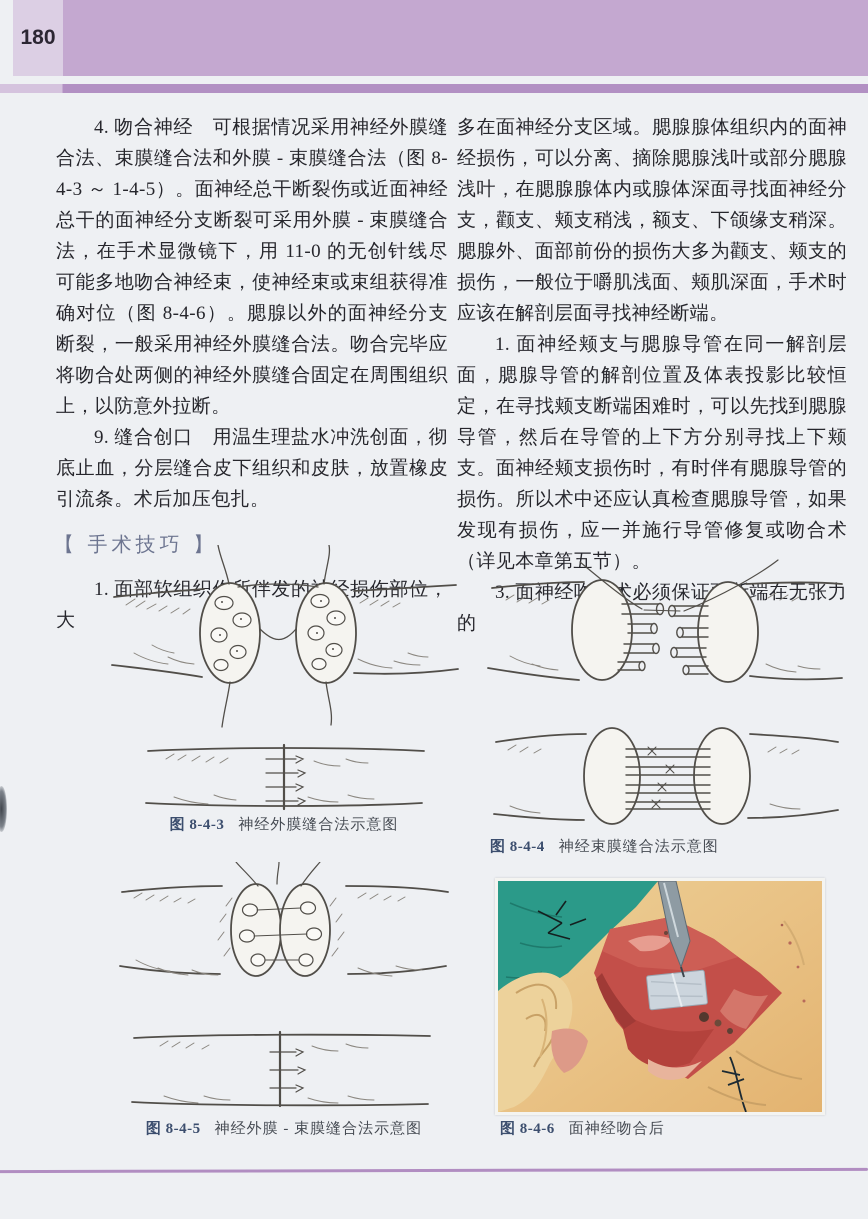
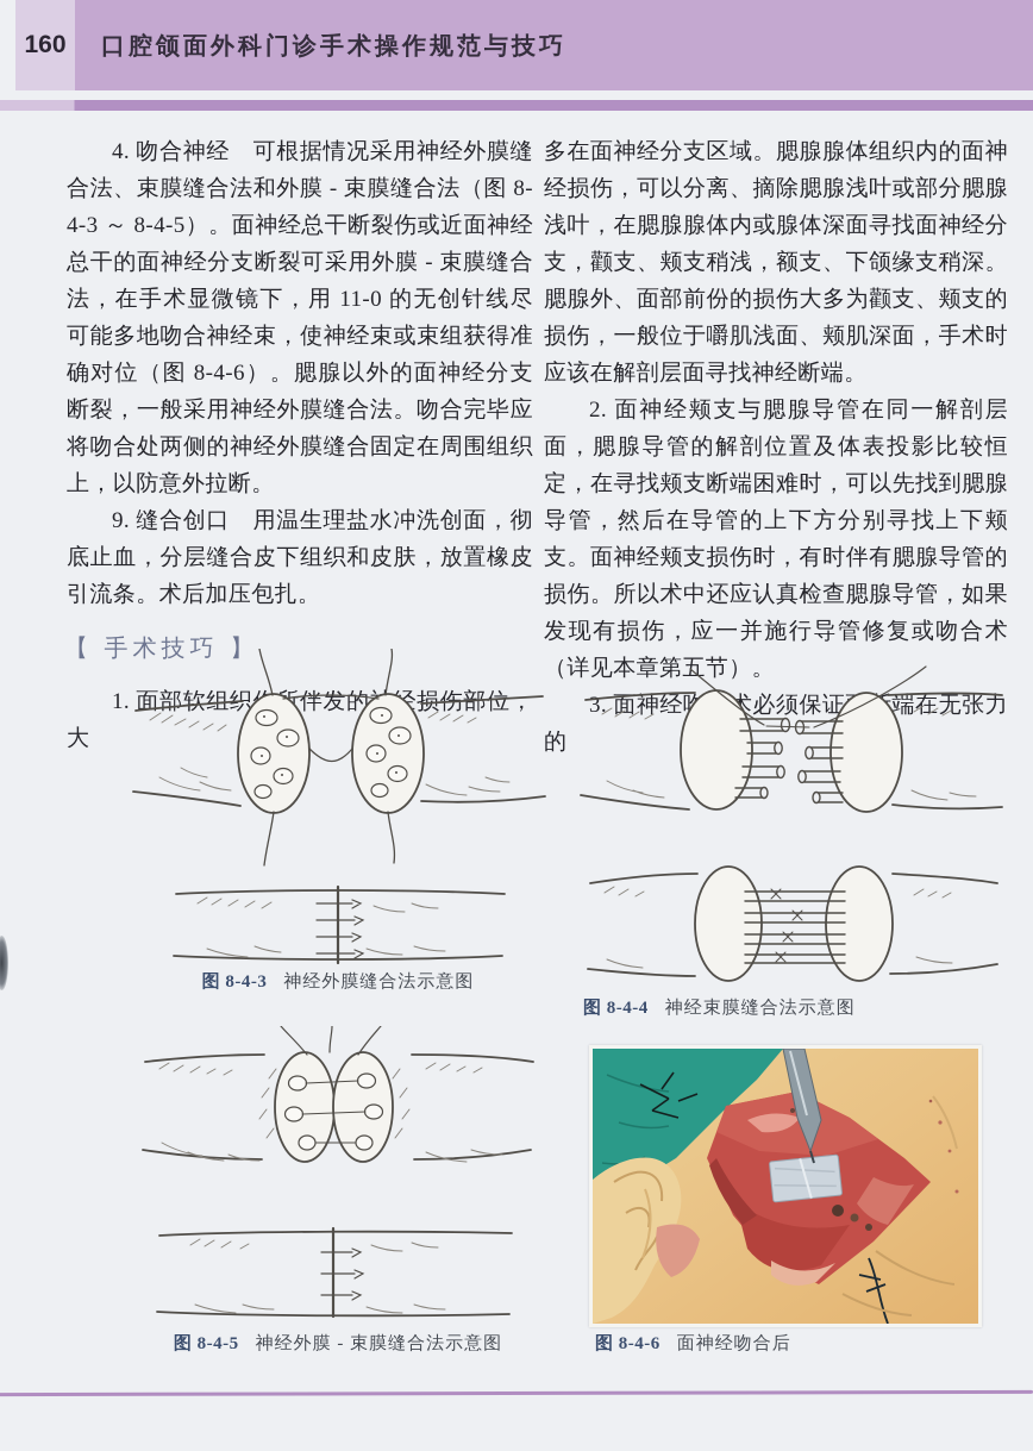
- 180
+ 160
+ 口腔颌面外科门诊手术操作规范与技巧
- 4. 吻合神经 可根据情况采用神经外膜缝合法、束膜缝合法和外膜 - 束膜缝合法（图 8-4-3 ～ 1-4-5）。面神经总干断裂伤或近面神经总干的面神经分支断裂可采用外膜 - 束膜缝合法，在手术显微镜下，用 11-0 的无创针线尽可能多地吻合神经束，使神经束或束组获得准确对位（图 8-4-6）。腮腺以外的面神经分支断裂，一般采用神经外膜缝合法。吻合完毕应将吻合处两侧的神经外膜缝合固定在周围组织上，以防意外拉断。
+ 4. 吻合神经 可根据情况采用神经外膜缝合法、束膜缝合法和外膜 - 束膜缝合法（图 8-4-3 ～ 8-4-5）。面神经总干断裂伤或近面神经总干的面神经分支断裂可采用外膜 - 束膜缝合法，在手术显微镜下，用 11-0 的无创针线尽可能多地吻合神经束，使神经束或束组获得准确对位（图 8-4-6）。腮腺以外的面神经分支断裂，一般采用神经外膜缝合法。吻合完毕应将吻合处两侧的神经外膜缝合固定在周围组织上，以防意外拉断。
  9. 缝合创口 用温生理盐水冲洗创面，彻底止血，分层缝合皮下组织和皮肤，放置橡皮引流条。术后加压包扎。
  【 手术技巧 】
  1. 面部软组伴发的损部位，大
  多在面神经分支区域。腮腺腺体组织内的面神经损伤，可以分离、摘除腮腺浅叶或部分腮腺浅叶，在腮腺腺体内或腺体深面寻找面神经分支，颧支、颊支稍浅，额支、下颌缘支稍深。腮腺外、面部前份的损伤大多为颧支、颊支的损伤，一般位于嚼肌浅面、颊肌深面，手术时应该在解剖层面寻找神经断端。
- 1. 面神经颊支与腮腺导管在同一解剖层面，腮腺导管的解剖位置及体表投影比较恒定，在寻找颊支断端困难时，可以先找到腮腺导管，然后在导管的上下方分别寻找上下颊支。面神经颊支损伤时，有时伴有腮腺导管的损伤。所以术中还应认真检查腮腺导管，如果发现有损伤，应一并施行导管修复或吻合术（详见本章第五节）。
+ 2. 面神经颊支与腮腺导管在同一解剖层面，腮腺导管的解剖位置及体表投影比较恒定，在寻找颊支断端困难时，可以先找到腮腺导管，然后在导管的上下方分别寻找上下颊支。面神经颊支损伤时，有时伴有腮腺导管的损伤。所以术中还应认真检查腮腺导管，如果发现有损伤，应一并施行导管修复或吻合术（详见本章第五节）。
  3. 面神经必须保证端在无张力的
  图 8-4-3 神经外膜缝合法示意图
  图 8-4-4 神经束膜缝合法示意图
  图 8-4-5 神经外膜 - 束膜缝合法示意图
  图 8-4-6 面神经吻合后
